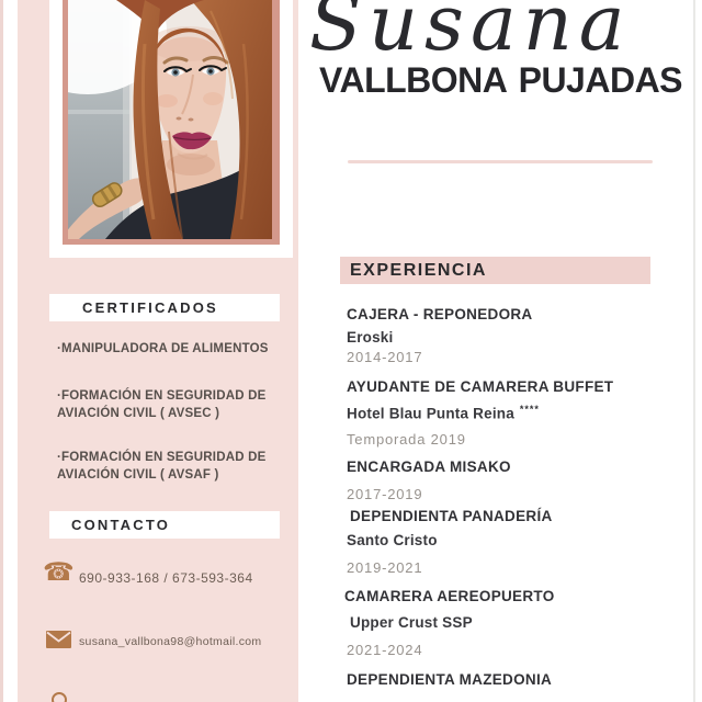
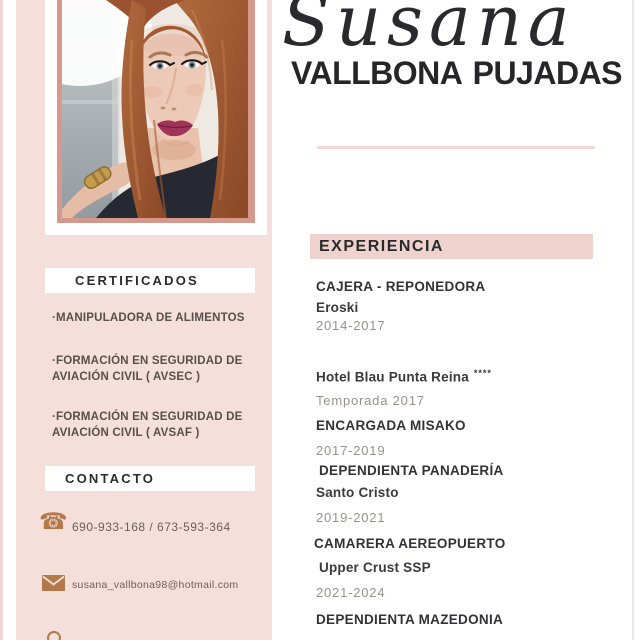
  Susana
  VALLBONA PUJADAS
  EXPERIENCIA
  CAJERA - REPONEDORA
  Eroski
  2014-2017
- AYUDANTE DE CAMARERA BUFFET
  Hotel Blau Punta Reina ****
- Temporada 2019
+ Temporada 2017
  ENCARGADA MISAKO
  2017-2019
  DEPENDIENTA PANADERÍA
  Santo Cristo
  2019-2021
  CAMARERA AEREOPUERTO
  Upper Crust SSP
  2021-2024
  DEPENDIENTA MAZEDONIA
  CERTIFICADOS
  ·MANIPULADORA DE ALIMENTOS
  ·FORMACIÓN EN SEGURIDAD DE AVIACIÓN CIVIL ( AVSEC )
  ·FORMACIÓN EN SEGURIDAD DE AVIACIÓN CIVIL ( AVSAF )
  CONTACTO
  ☎
  690-933-168 / 673-593-364
  susana_vallbona98@hotmail.com
